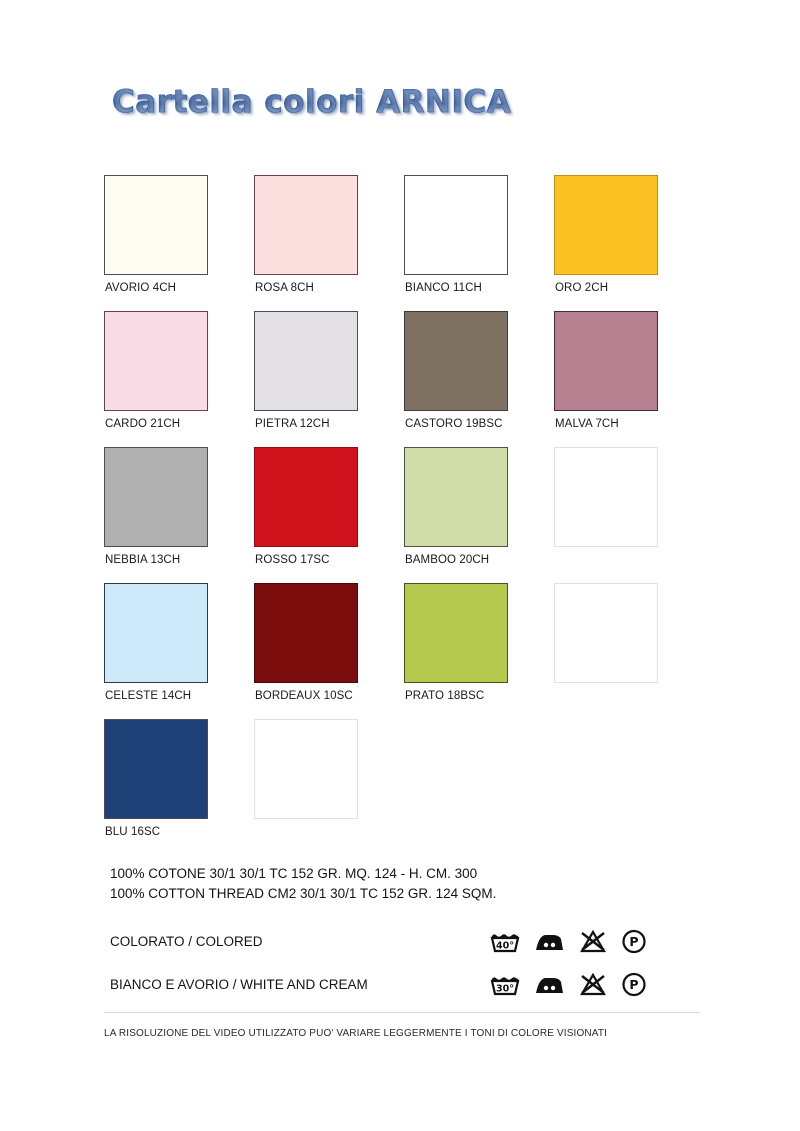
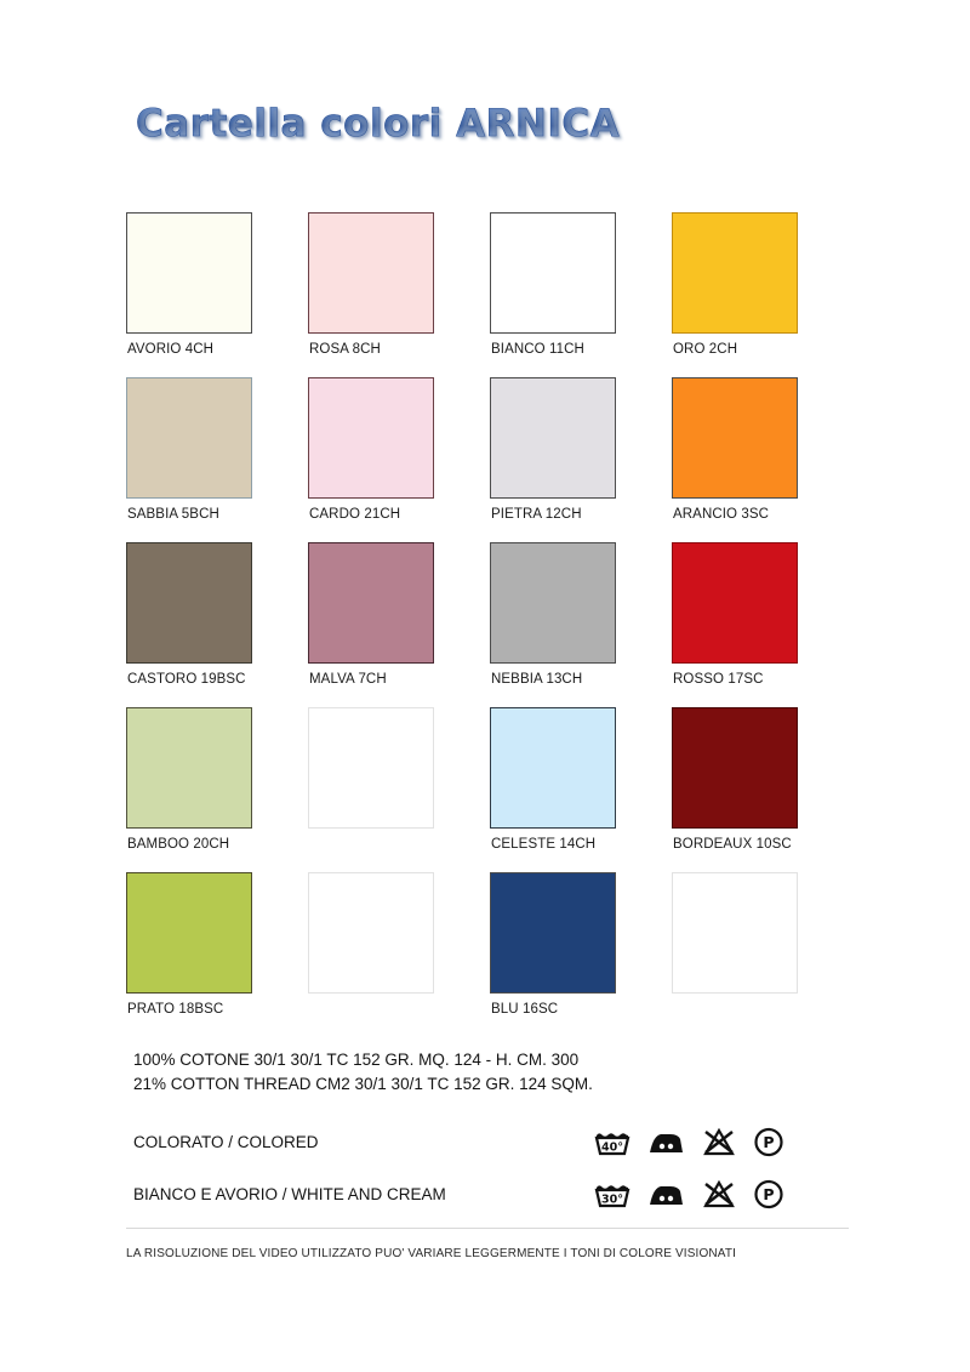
  Cartella colori ARNICA
  AVORIO 4CH
  ROSA 8CH
  BIANCO 11CH
  ORO 2CH
+ SABBIA 5BCH
  CARDO 21CH
  PIETRA 12CH
+ ARANCIO 3SC
  CASTORO 19BSC
  MALVA 7CH
  NEBBIA 13CH
  ROSSO 17SC
  BAMBOO 20CH
  CELESTE 14CH
  BORDEAUX 10SC
  PRATO 18BSC
  BLU 16SC
  100% COTONE 30/1 30/1 TC 152 GR. MQ. 124 - H. CM. 300
- 100% COTTON THREAD CM2 30/1 30/1 TC 152 GR. 124 SQM.
+ 21% COTTON THREAD CM2 30/1 30/1 TC 152 GR. 124 SQM.
  COLORATO / COLORED
  40°
  P
  BIANCO E AVORIO / WHITE AND CREAM
  30°
  P
  LA RISOLUZIONE DEL VIDEO UTILIZZATO PUO' VARIARE LEGGERMENTE I TONI DI COLORE VISIONATI
